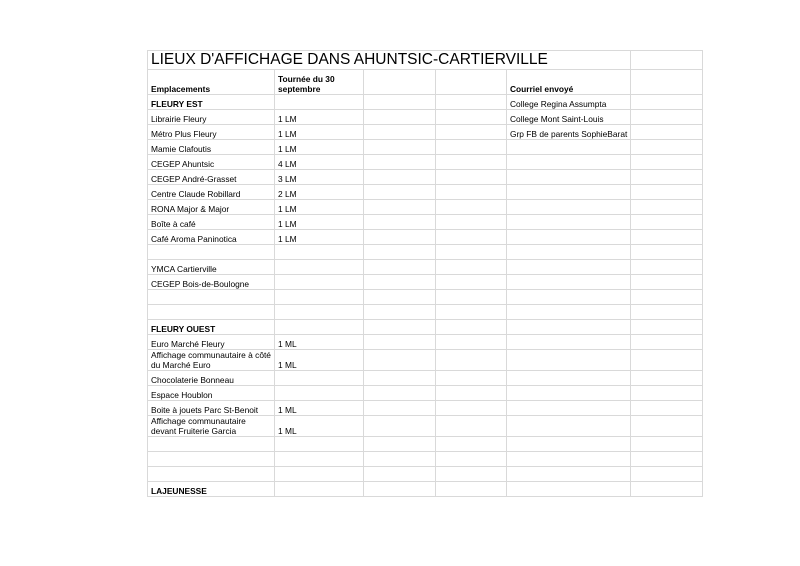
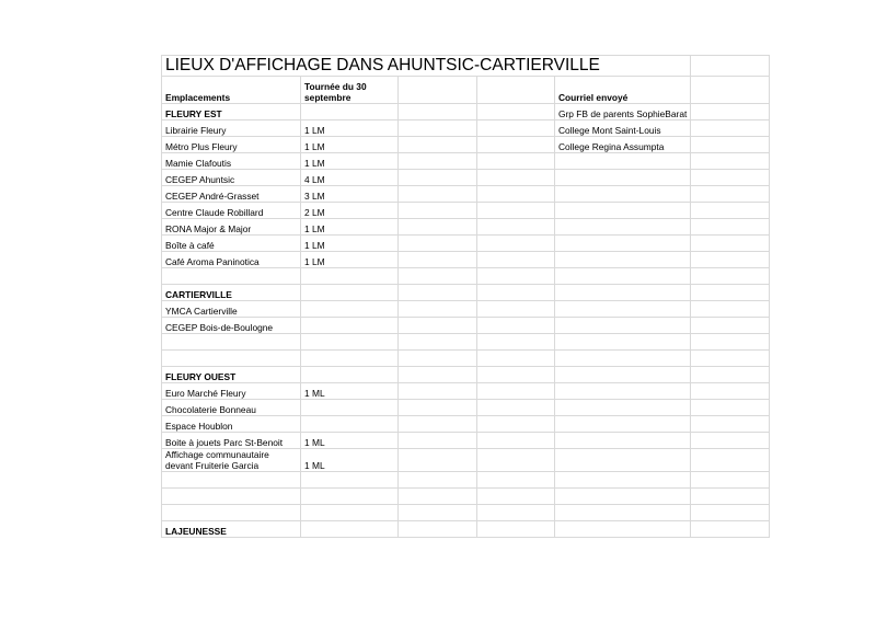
  LIEUX D'AFFICHAGE DANS AHUNTSIC-CARTIERVILLE
  Emplacements	Tournée du 30 septembre			Courriel envoyé
- FLEURY EST				College Regina Assumpta
+ FLEURY EST				Grp FB de parents SophieBarat
  Librairie Fleury	1 LM			College Mont Saint-Louis
- Métro Plus Fleury	1 LM			Grp FB de parents SophieBarat
+ Métro Plus Fleury	1 LM			College Regina Assumpta
  Mamie Clafoutis	1 LM
  CEGEP Ahuntsic	4 LM
  CEGEP André-Grasset	3 LM
  Centre Claude Robillard	2 LM
  RONA Major & Major	1 LM
  Boîte à café	1 LM
  Café Aroma Paninotica	1 LM
+ CARTIERVILLE
  YMCA Cartierville
  CEGEP Bois-de-Boulogne
  FLEURY OUEST
  Euro Marché Fleury	1 ML
- Affichage communautaire à côté du Marché Euro	1 ML
  Chocolaterie Bonneau
  Espace Houblon
  Boite à jouets Parc St-Benoit	1 ML
  Affichage communautaire devant Fruiterie Garcia	1 ML
  LAJEUNESSE
